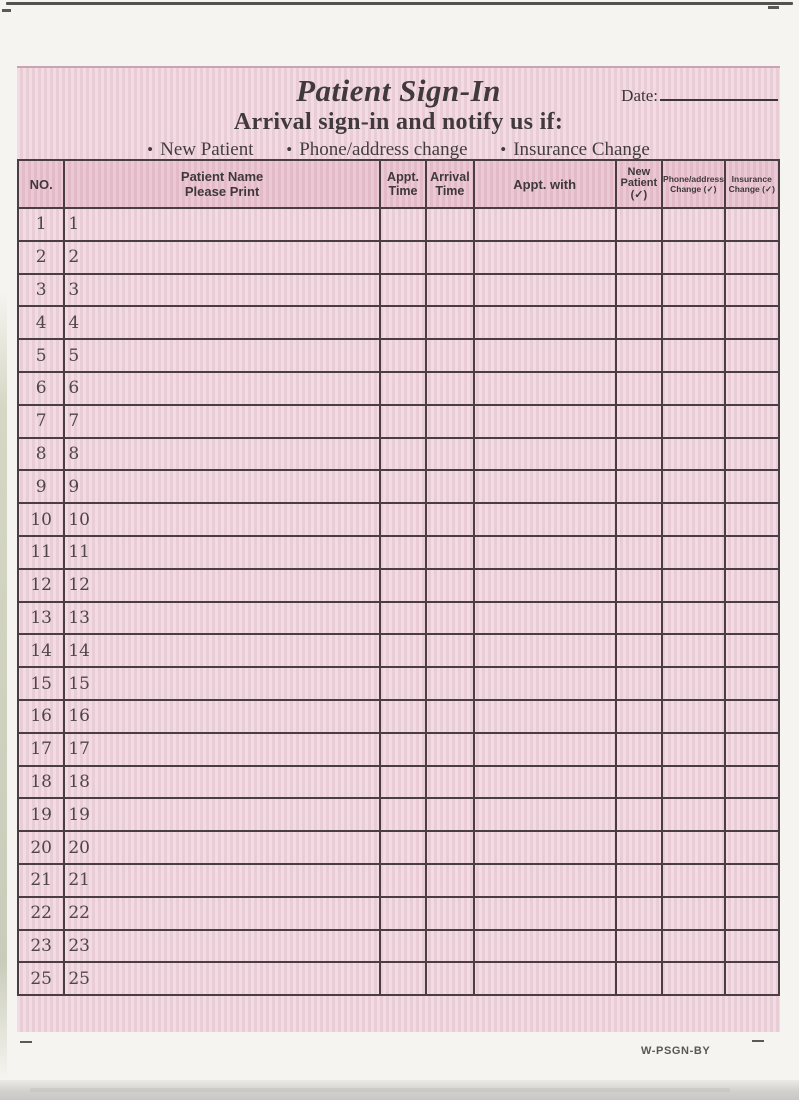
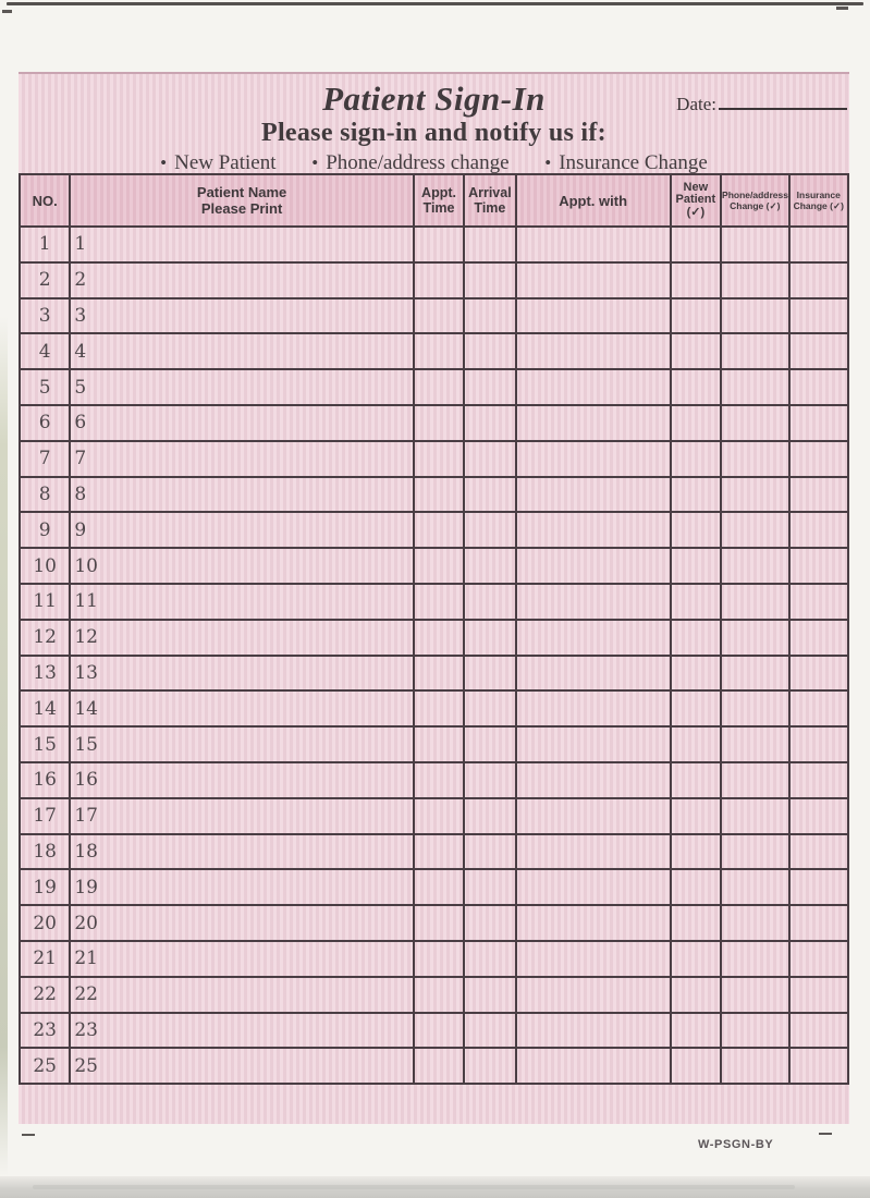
  Patient Sign-In
  Date:
- Arrival sign-in and notify us if:
+ Please sign-in and notify us if:
  • New Patient • Phone/address change • Insurance Change
  NO.	Patient NamePlease Print	Appt.Time	ArrivalTime	Appt. with	NewPatient(✓)	Phone/addressChange (✓)	InsuranceChange (✓)
  1	1
  2	2
  3	3
  4	4
  5	5
  6	6
  7	7
  8	8
  9	9
  10	10
  11	11
  12	12
  13	13
  14	14
  15	15
  16	16
  17	17
  18	18
  19	19
  20	20
  21	21
  22	22
  23	23
  25	25
  W-PSGN-BY
